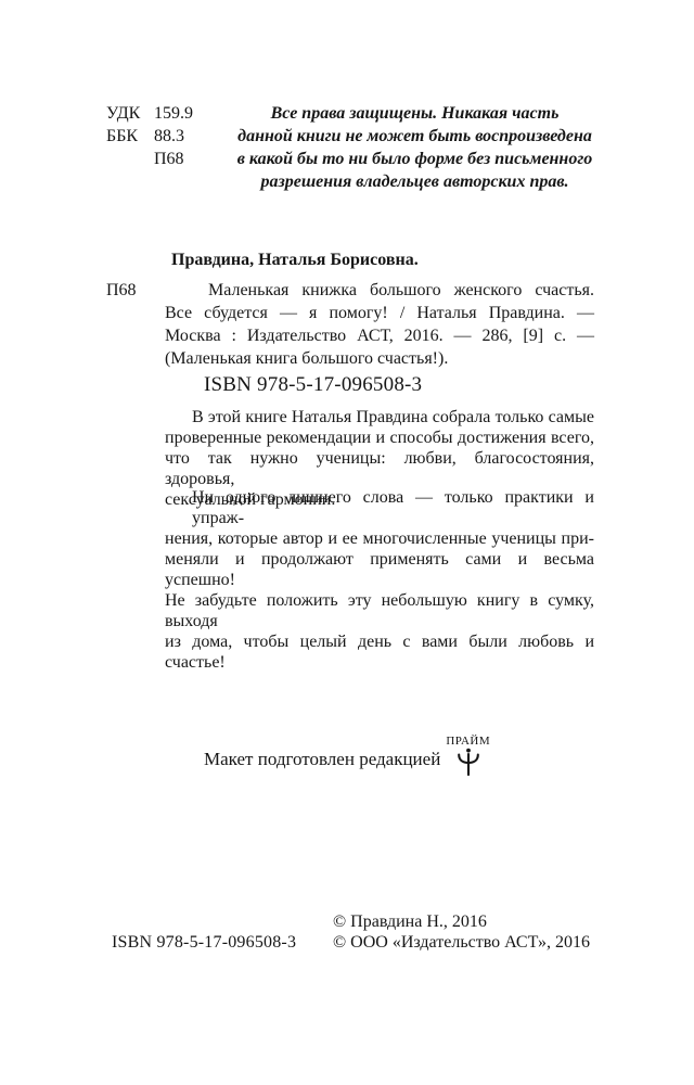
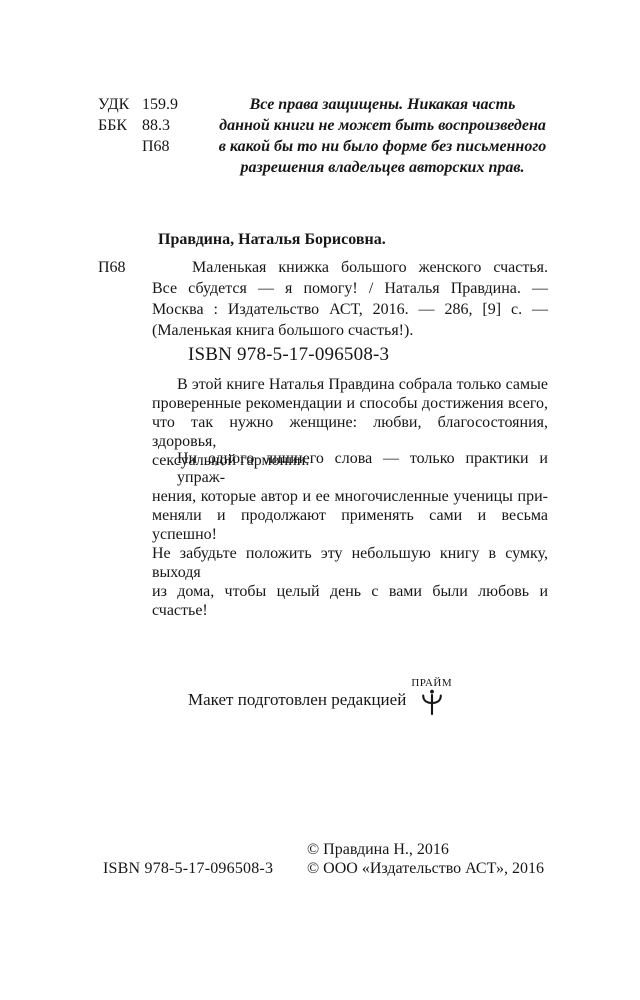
  УДК
  159.9
  ББК
  88.3
  П68
  Все права защищены. Никакая часть
  данной книги не может быть воспроизведена
  в какой бы то ни было форме без письменного
  разрешения владельцев авторских прав.
  Правдина, Наталья Борисовна.
  П68
  Маленькая книжка большого женского счастья.
  Все сбудется — я помогу! / Наталья Правдина. —
  Москва : Издательство АСТ, 2016. — 286, [9] с. —
  (Маленькая книга большого счастья!).
  ISBN 978-5-17-096508-3
  В этой книге Наталья Правдина собрала только самые
  проверенные рекомендации и способы достижения всего,
- что так нужно ученицы: любви, благосостояния, здоровья,
+ что так нужно женщине: любви, благосостояния, здоровья,
  сексуальной гармонии.
  Ни одного лишнего слова — только практики и упраж-
  нения, которые автор и ее многочисленные ученицы при-
  меняли и продолжают применять сами и весьма успешно!
  Не забудьте положить эту небольшую книгу в сумку, выходя
  из дома, чтобы целый день с вами были любовь и счастье!
  Макет подготовлен редакцией
  ПРАЙМ
  © Правдина Н., 2016
  ISBN 978-5-17-096508-3
  © ООО «Издательство АСТ», 2016
